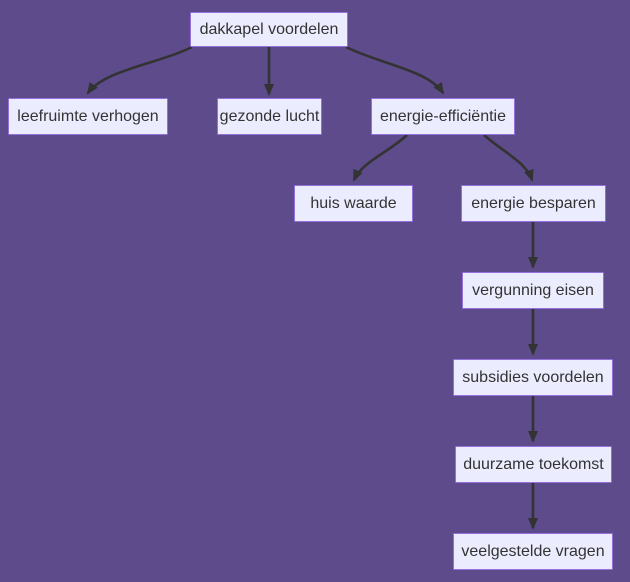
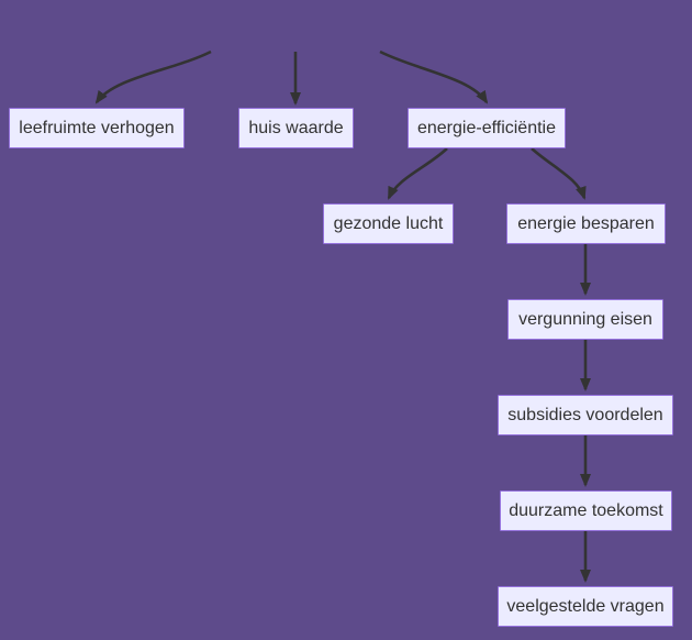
- dakkapel voordelen
  leefruimte verhogen
- gezonde lucht
+ huis waarde
  energie-efficiëntie
- huis waarde
+ gezonde lucht
  energie besparen
  vergunning eisen
  subsidies voordelen
  duurzame toekomst
  veelgestelde vragen
